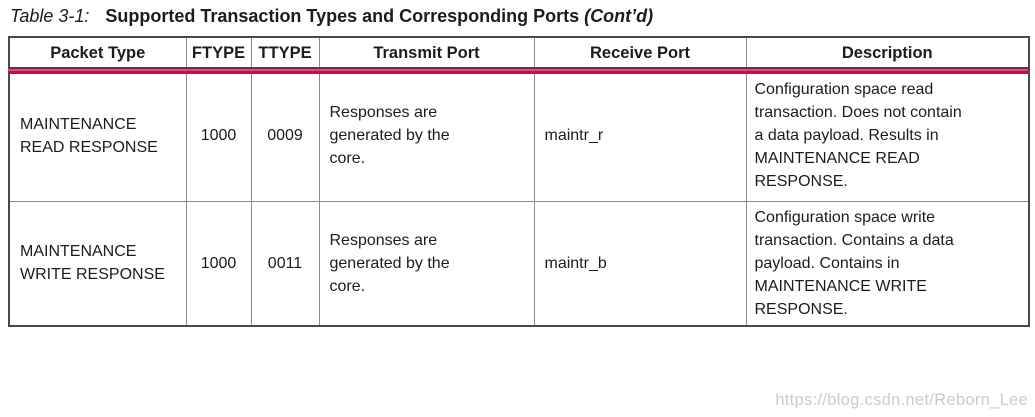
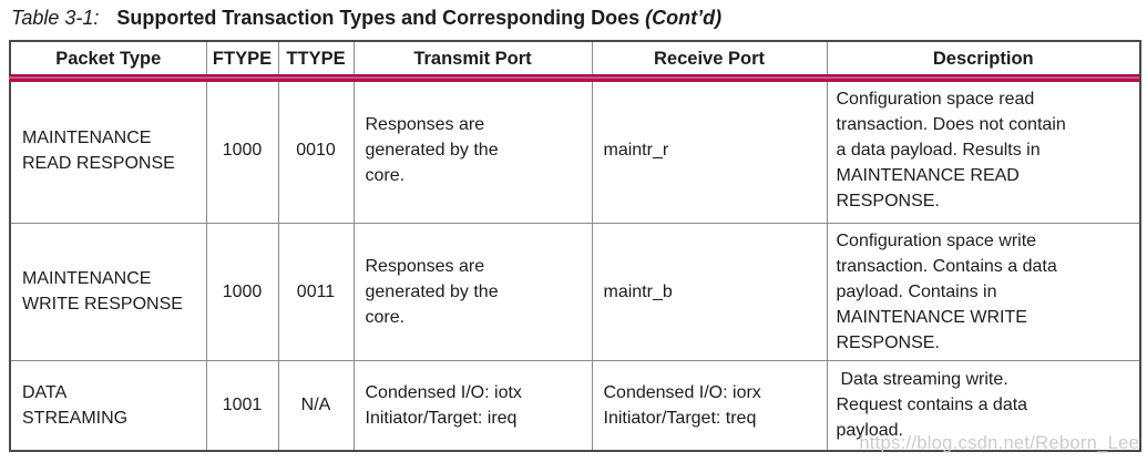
- Table 3-1: Supported Transaction Types and Corresponding Ports (Cont’d)
+ Table 3-1: Supported Transaction Types and Corresponding Does (Cont’d)
  Packet Type	FTYPE	TTYPE	Transmit Port	Receive Port	Description
- MAINTENANCE READ RESPONSE	1000	0009	Responses are generated by the core.	maintr_r	Configuration space read transaction. Does not contain a data payload. Results in MAINTENANCE READ RESPONSE.
+ MAINTENANCE READ RESPONSE	1000	0010	Responses are generated by the core.	maintr_r	Configuration space read transaction. Does not contain a data payload. Results in MAINTENANCE READ RESPONSE.
  MAINTENANCE WRITE RESPONSE	1000	0011	Responses are generated by the core.	maintr_b	Configuration space write transaction. Contains a data payload. Contains in MAINTENANCE WRITE RESPONSE.
+ DATA STREAMING	1001	N/A	Condensed I/O: iotx Initiator/Target: ireq	Condensed I/O: iorx Initiator/Target: treq	Data streaming write. Request contains a data payload.
  https://blog.csdn.net/Reborn_Lee
